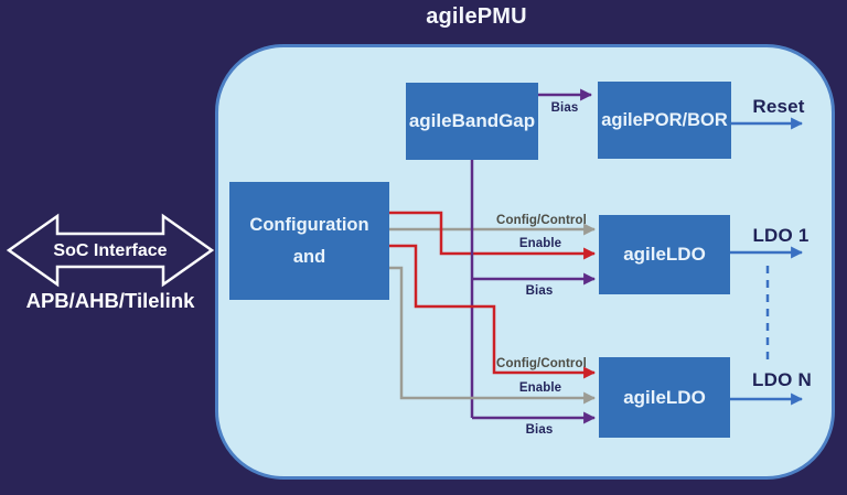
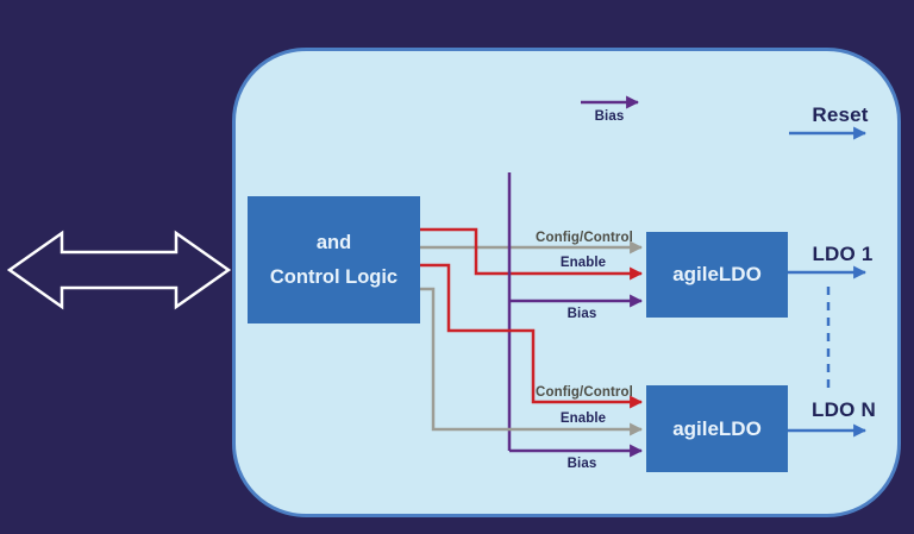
- agilePMU
- agileBandGap
- agilePOR/BOR
- Configuration
  and
+ Control Logic
  agileLDO
  agileLDO
  Bias
  Reset
  Config/Control
  Enable
  Bias
  Config/Control
  Enable
  Bias
  LDO 1
  LDO N
- SoC Interface
- APB/AHB/Tilelink
